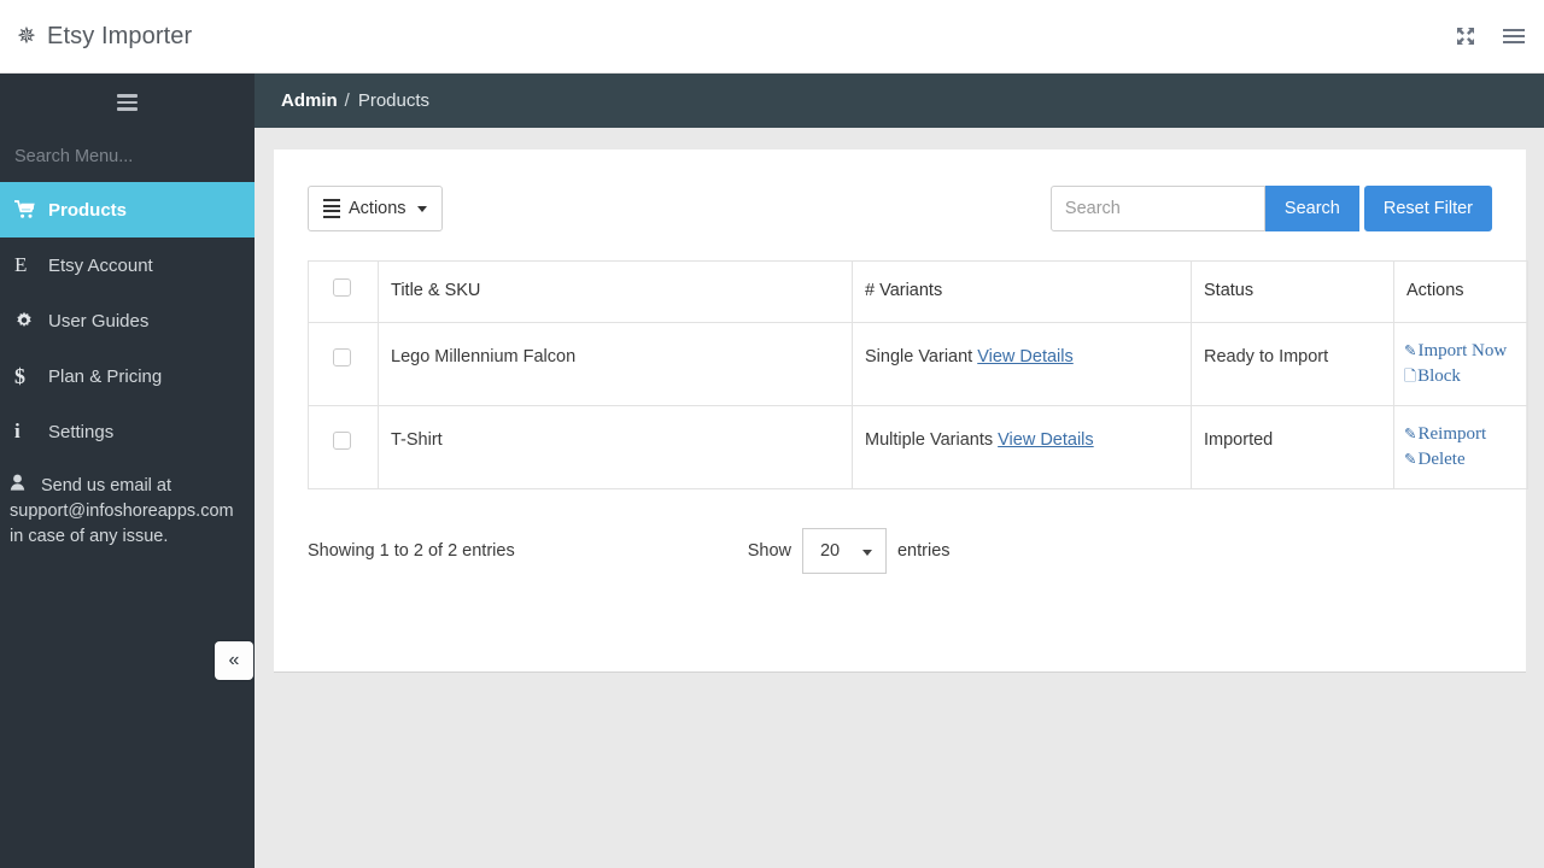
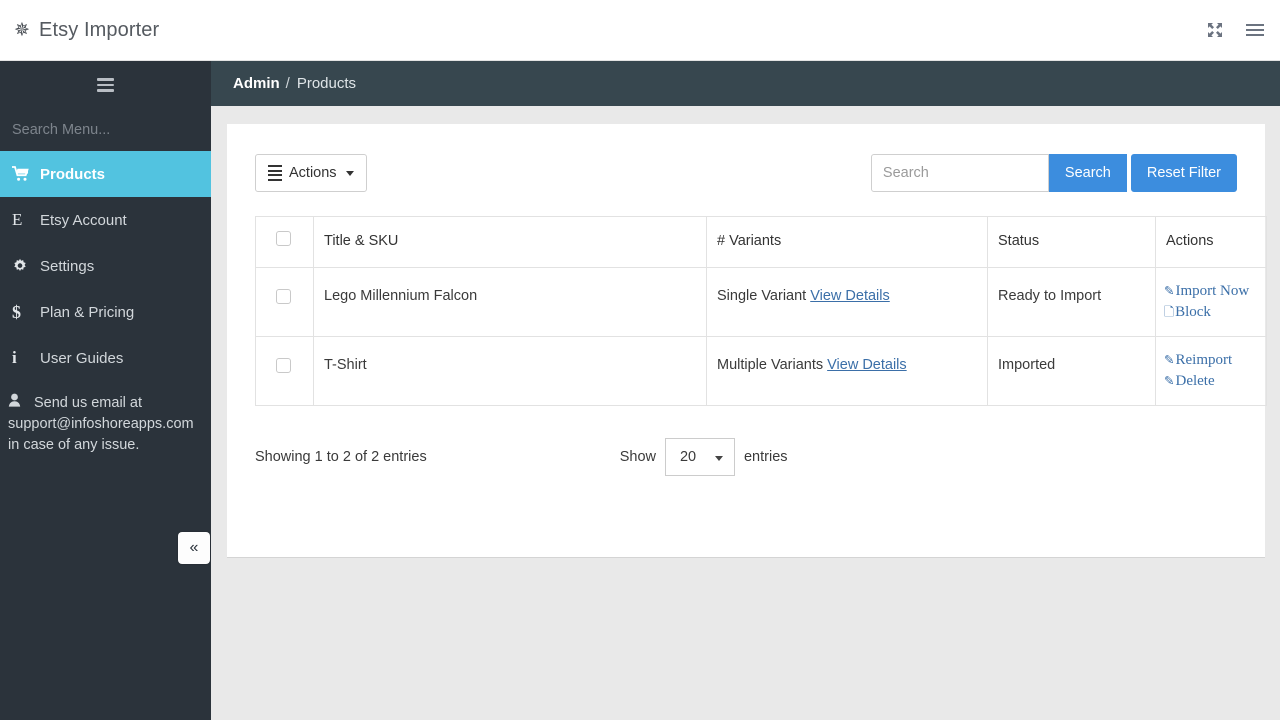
  ✵
  Etsy Importer
  Search Menu...
  Products
  E
  Etsy Account
- User Guides
+ Settings
  $
  Plan & Pricing
  i
- Settings
+ User Guides
  Send us email at support@infoshoreapps.com in case of any issue.
  «
  Admin
  /
  Products
  Actions
  Search
  Search
  Reset Filter
  	Title & SKU	# Variants	Status	Actions
  	Lego Millennium Falcon	Single Variant View Details	Ready to Import	✎Import Now 🗋Block
  	T-Shirt	Multiple Variants View Details	Imported	✎Reimport ✎Delete
  Showing 1 to 2 of 2 entries
  Show
  20
  entries
